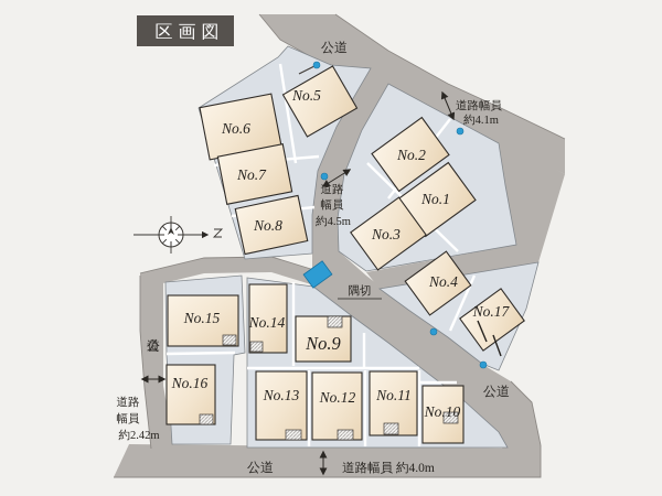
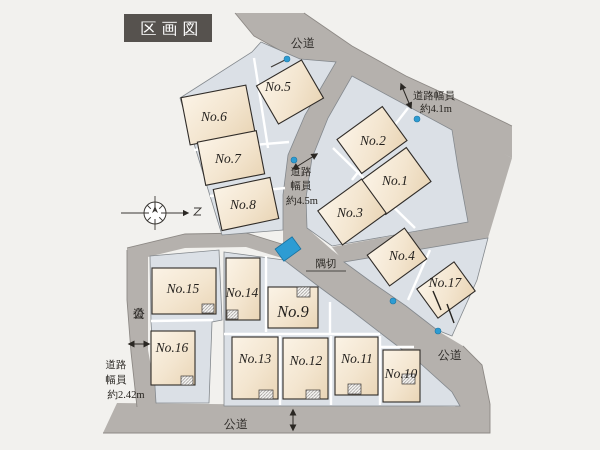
  No.1
  No.2
  No.3
  No.4
  No.5
  No.6
  No.7
  No.8
  No.9
  No.10
  No.11
  No.12
  No.13
  No.14
  No.15
  No.16
  No.17
  公道
  公道
  公道
  道路幅員
  約4.1m
  道路
  幅員
  約4.5m
  道路
  幅員
  約2.42m
- 道路幅員 約4.0m
  隅切
  区画図
